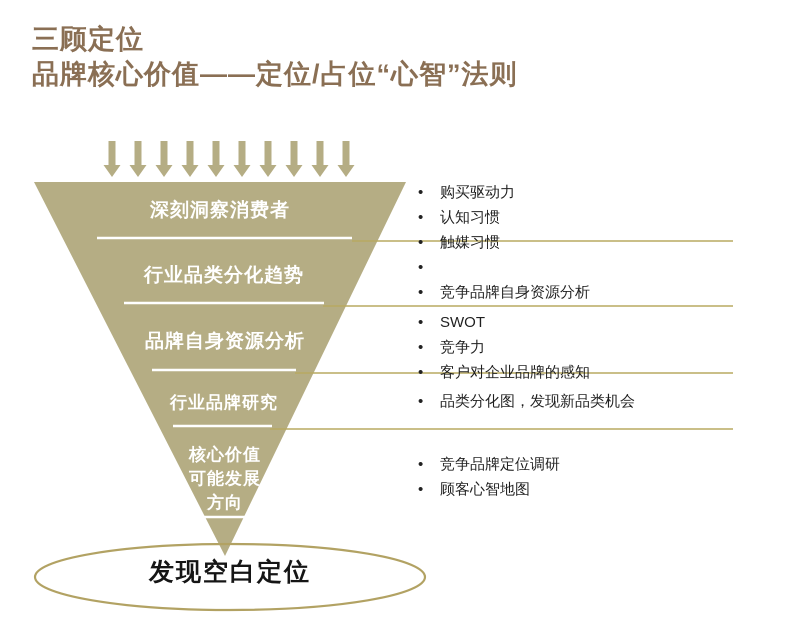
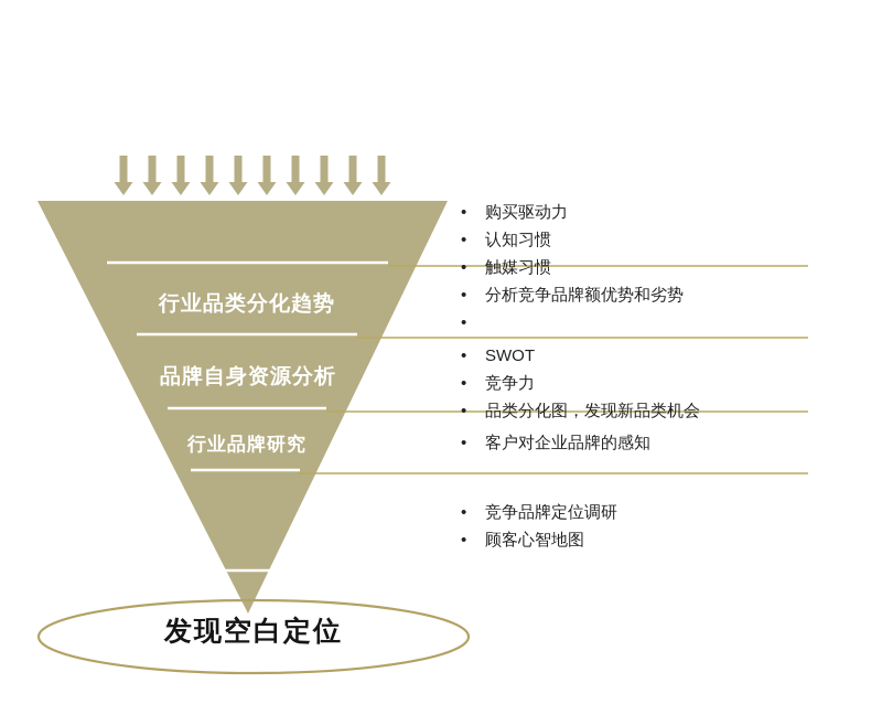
- 三顾定位
- 品牌核心价值——定位/占位“心智”法则
- 深刻洞察消费者
  行业品类分化趋势
  品牌自身资源分析
  行业品牌研究
- 核心价值
- 可能发展
- 方向
  •
  购买驱动力
  •
  认知习惯
  •
  触媒习惯
  •
+ 分析竞争品牌额优势和劣势
  •
- 竞争品牌自身资源分析
  •
  SWOT
  •
  竞争力
  •
- 客户对企业品牌的感知
+ 品类分化图，发现新品类机会
  •
- 品类分化图，发现新品类机会
+ 客户对企业品牌的感知
  •
  竞争品牌定位调研
  •
  顾客心智地图
  发现空白定位
